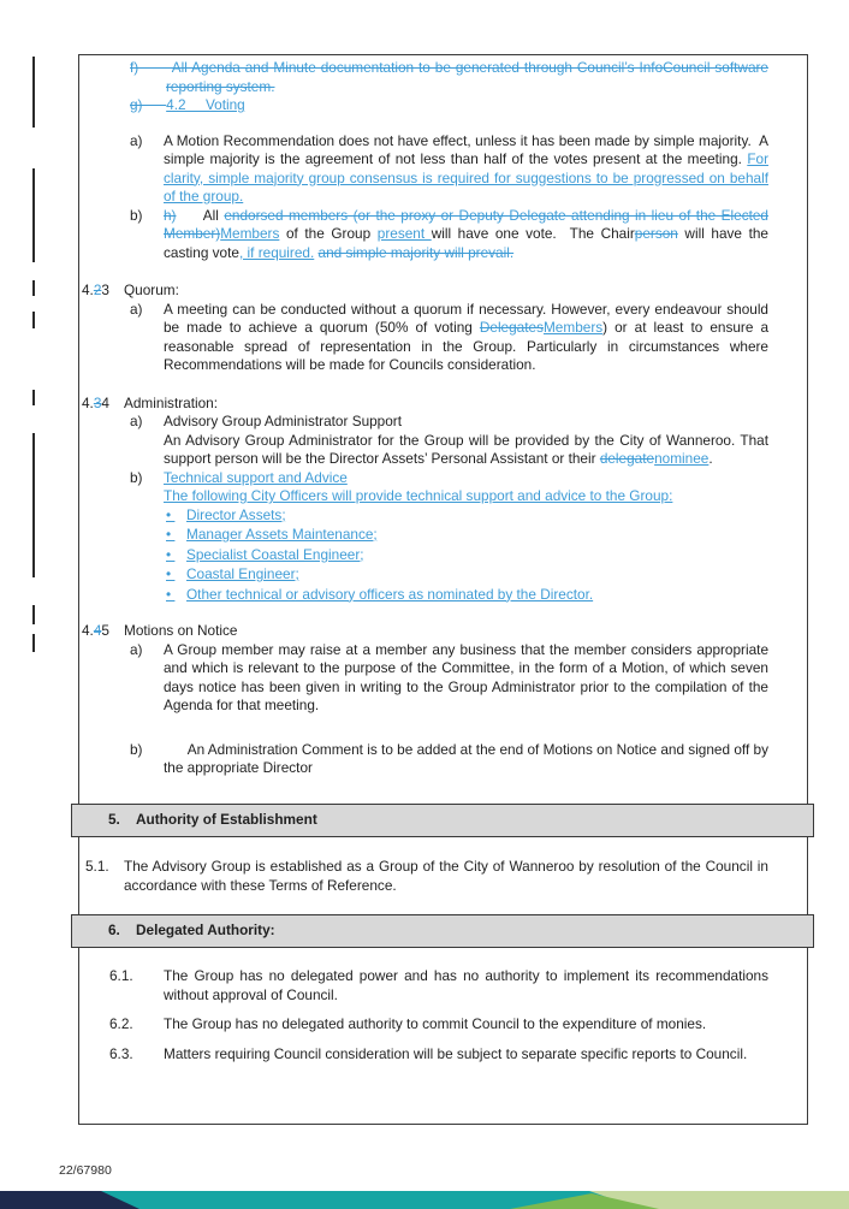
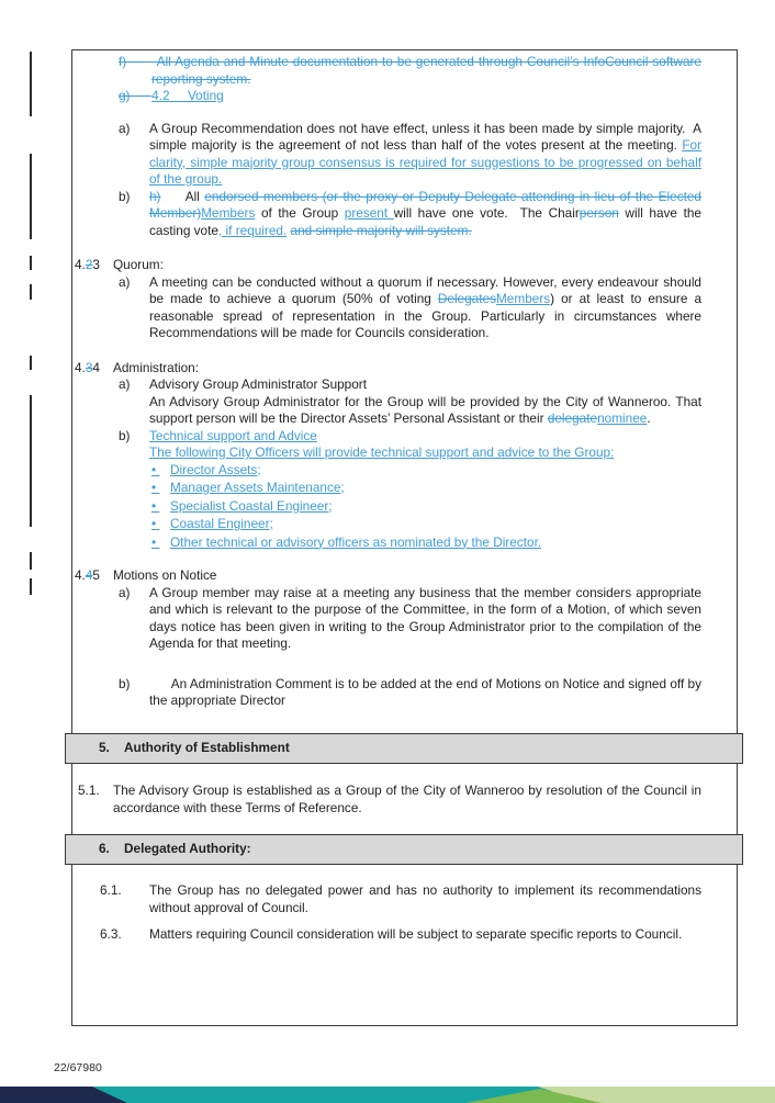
  f) All Agenda and Minute documentation to be generated through Council’s InfoCouncil software reporting system.
  g) 4.2 Voting
- a) A Motion Recommendation does not have effect, unless it has been made by simple majority. A simple majority is the agreement of not less than half of the votes present at the meeting. For clarity, simple majority group consensus is required for suggestions to be progressed on behalf of the group.
+ a) A Group Recommendation does not have effect, unless it has been made by simple majority. A simple majority is the agreement of not less than half of the votes present at the meeting. For clarity, simple majority group consensus is required for suggestions to be progressed on behalf of the group.
- b) h) All endorsed members (or the proxy or Deputy Delegate attending in lieu of the Elected Member)Members of the Group present will have one vote. The Chairperson will have the casting vote, if required. and simple majority will prevail.
+ b) h) All endorsed members (or the proxy or Deputy Delegate attending in lieu of the Elected Member)Members of the Group present will have one vote. The Chairperson will have the casting vote, if required. and simple majority will system.
  4.23 Quorum:
  a) A meeting can be conducted without a quorum if necessary. However, every endeavour should be made to achieve a quorum (50% of voting DelegatesMembers) or at least to ensure a reasonable spread of representation in the Group. Particularly in circumstances where Recommendations will be made for Councils consideration.
  4.34 Administration:
  a) Advisory Group Administrator Support
  An Advisory Group Administrator for the Group will be provided by the City of Wanneroo. That support person will be the Director Assets’ Personal Assistant or their delegatenominee.
  b) Technical support and Advice
  The following City Officers will provide technical support and advice to the Group:
  • Director Assets;
  • Manager Assets Maintenance;
  • Specialist Coastal Engineer;
  • Coastal Engineer;
  • Other technical or advisory officers as nominated by the Director.
  4.45 Motions on Notice
- a) A Group member may raise at a member any business that the member considers appropriate and which is relevant to the purpose of the Committee, in the form of a Motion, of which seven days notice has been given in writing to the Group Administrator prior to the compilation of the Agenda for that meeting.
+ a) A Group member may raise at a meeting any business that the member considers appropriate and which is relevant to the purpose of the Committee, in the form of a Motion, of which seven days notice has been given in writing to the Group Administrator prior to the compilation of the Agenda for that meeting.
  b) An Administration Comment is to be added at the end of Motions on Notice and signed off by the appropriate Director
  5.
  Authority of Establishment
  5.1. The Advisory Group is established as a Group of the City of Wanneroo by resolution of the Council in accordance with these Terms of Reference.
  6.
  Delegated Authority:
  6.1. The Group has no delegated power and has no authority to implement its recommendations without approval of Council.
- 6.2. The Group has no delegated authority to commit Council to the expenditure of monies.
  6.3. Matters requiring Council consideration will be subject to separate specific reports to Council.
  22/67980
